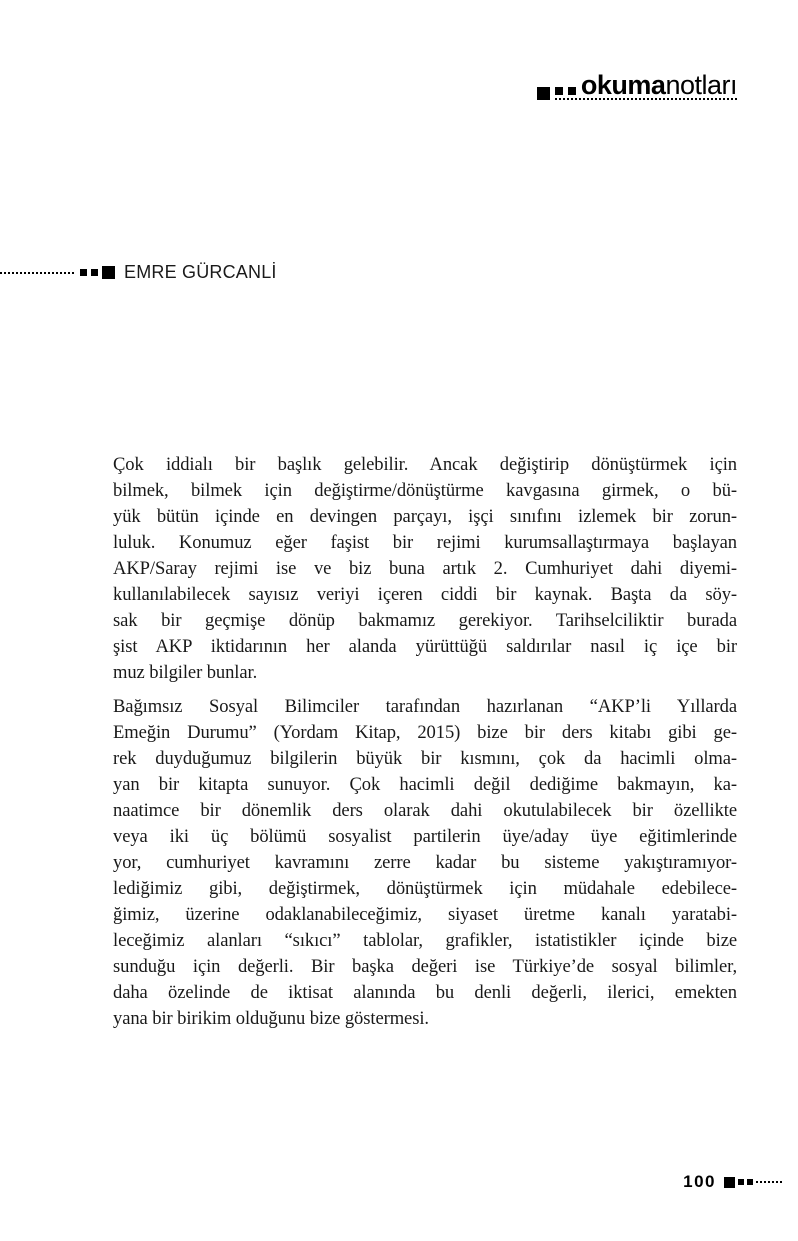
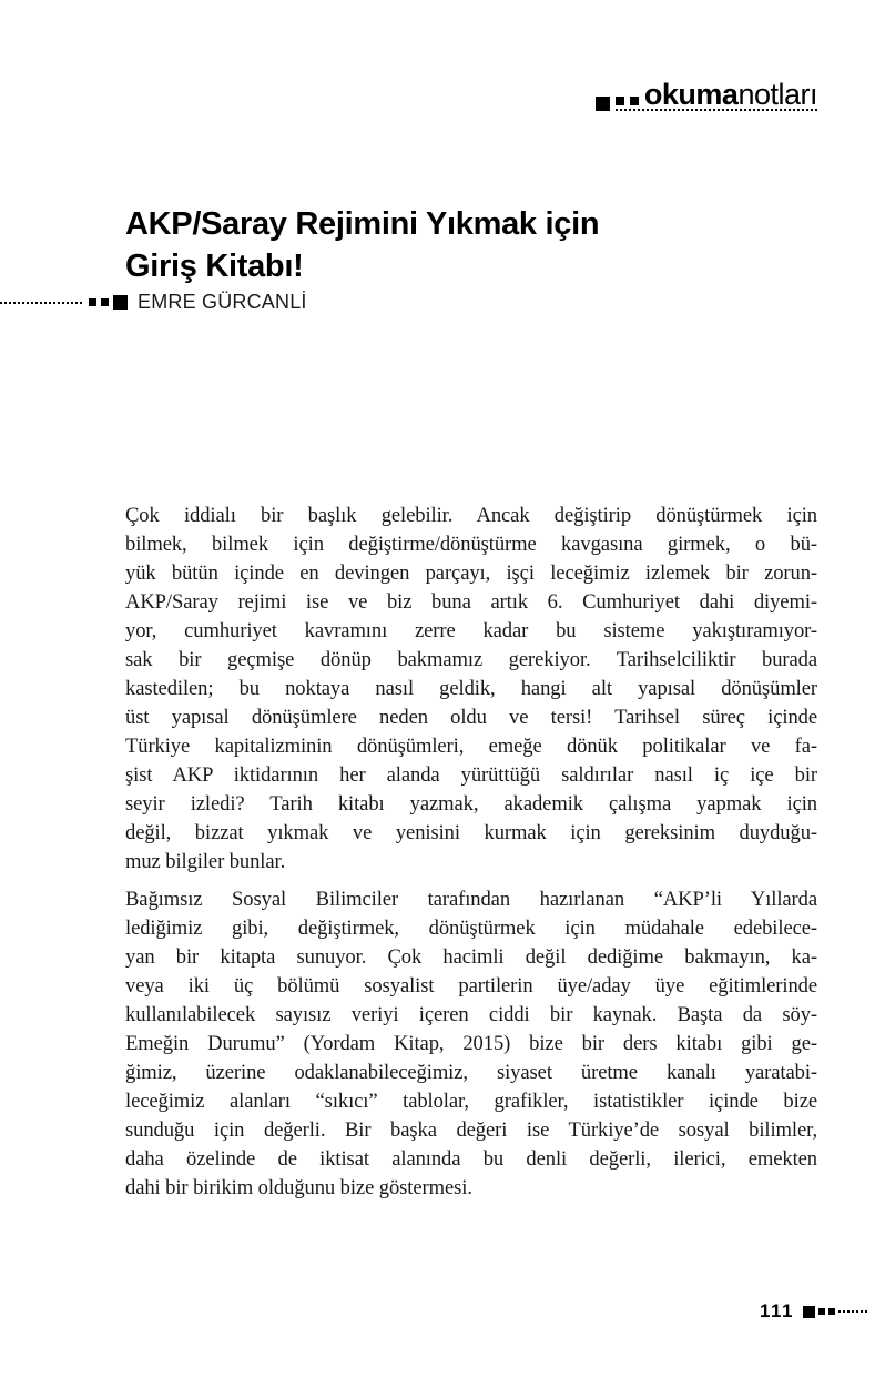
  okumanotları
+ AKP/Saray Rejimini Yıkmak için
+ Giriş Kitabı!
  EMRE GÜRCANLİ
  Çok iddialı bir başlık gelebilir. Ancak değiştirip dönüştürmek için
  bilmek, bilmek için değiştirme/dönüştürme kavgasına girmek, o bü-
- yük bütün içinde en devingen parçayı, işçi sınıfını izlemek bir zorun-
+ yük bütün içinde en devingen parçayı, işçi leceğimiz izlemek bir zorun-
- luluk. Konumuz eğer faşist bir rejimi kurumsallaştırmaya başlayan
- AKP/Saray rejimi ise ve biz buna artık 2. Cumhuriyet dahi diyemi-
+ AKP/Saray rejimi ise ve biz buna artık 6. Cumhuriyet dahi diyemi-
- kullanılabilecek sayısız veriyi içeren ciddi bir kaynak. Başta da söy-
+ yor, cumhuriyet kavramını zerre kadar bu sisteme yakıştıramıyor-
  sak bir geçmişe dönüp bakmamız gerekiyor. Tarihselciliktir burada
+ kastedilen; bu noktaya nasıl geldik, hangi alt yapısal dönüşümler
+ üst yapısal dönüşümlere neden oldu ve tersi! Tarihsel süreç içinde
+ Türkiye kapitalizminin dönüşümleri, emeğe dönük politikalar ve fa-
  şist AKP iktidarının her alanda yürüttüğü saldırılar nasıl iç içe bir
+ seyir izledi? Tarih kitabı yazmak, akademik çalışma yapmak için
+ değil, bizzat yıkmak ve yenisini kurmak için gereksinim duyduğu-
  muz bilgiler bunlar.
  Bağımsız Sosyal Bilimciler tarafından hazırlanan “AKP’li Yıllarda
- Emeğin Durumu” (Yordam Kitap, 2015) bize bir ders kitabı gibi ge-
+ lediğimiz gibi, değiştirmek, dönüştürmek için müdahale edebilece-
- rek duyduğumuz bilgilerin büyük bir kısmını, çok da hacimli olma-
  yan bir kitapta sunuyor. Çok hacimli değil dediğime bakmayın, ka-
- naatimce bir dönemlik ders olarak dahi okutulabilecek bir özellikte
  veya iki üç bölümü sosyalist partilerin üye/aday üye eğitimlerinde
- yor, cumhuriyet kavramını zerre kadar bu sisteme yakıştıramıyor-
+ kullanılabilecek sayısız veriyi içeren ciddi bir kaynak. Başta da söy-
- lediğimiz gibi, değiştirmek, dönüştürmek için müdahale edebilece-
+ Emeğin Durumu” (Yordam Kitap, 2015) bize bir ders kitabı gibi ge-
  ğimiz, üzerine odaklanabileceğimiz, siyaset üretme kanalı yaratabi-
  leceğimiz alanları “sıkıcı” tablolar, grafikler, istatistikler içinde bize
  sunduğu için değerli. Bir başka değeri ise Türkiye’de sosyal bilimler,
  daha özelinde de iktisat alanında bu denli değerli, ilerici, emekten
- yana bir birikim olduğunu bize göstermesi.
+ dahi bir birikim olduğunu bize göstermesi.
- 100
+ 111
